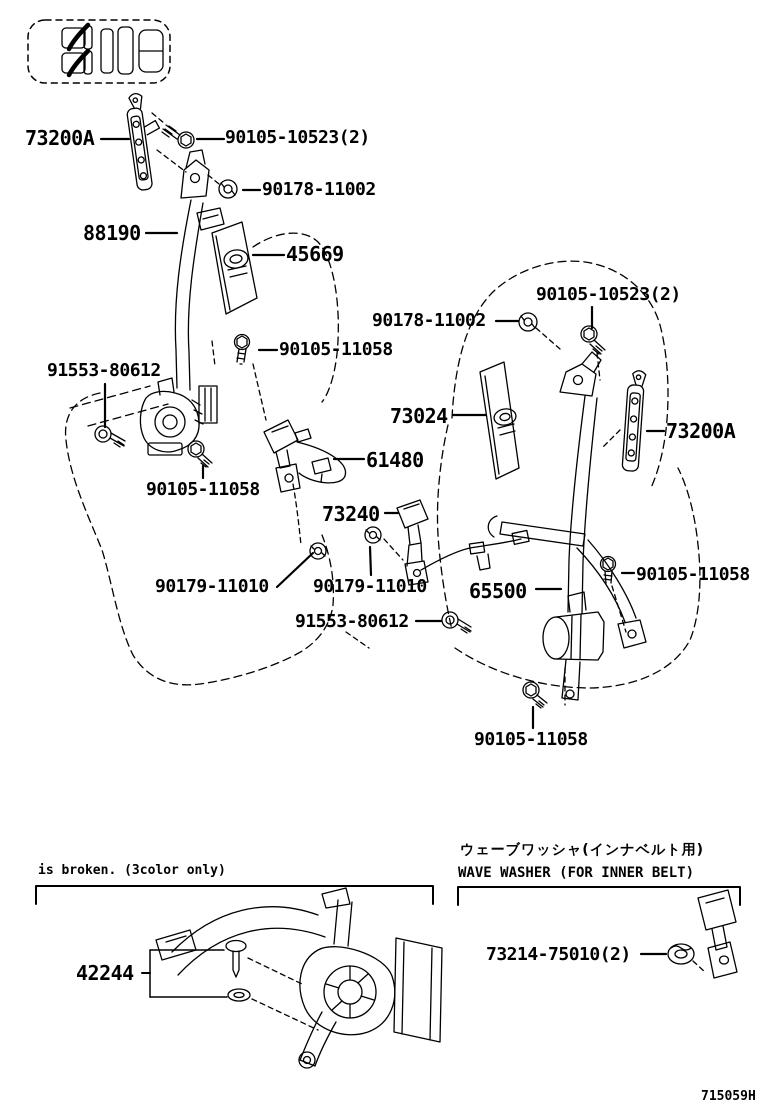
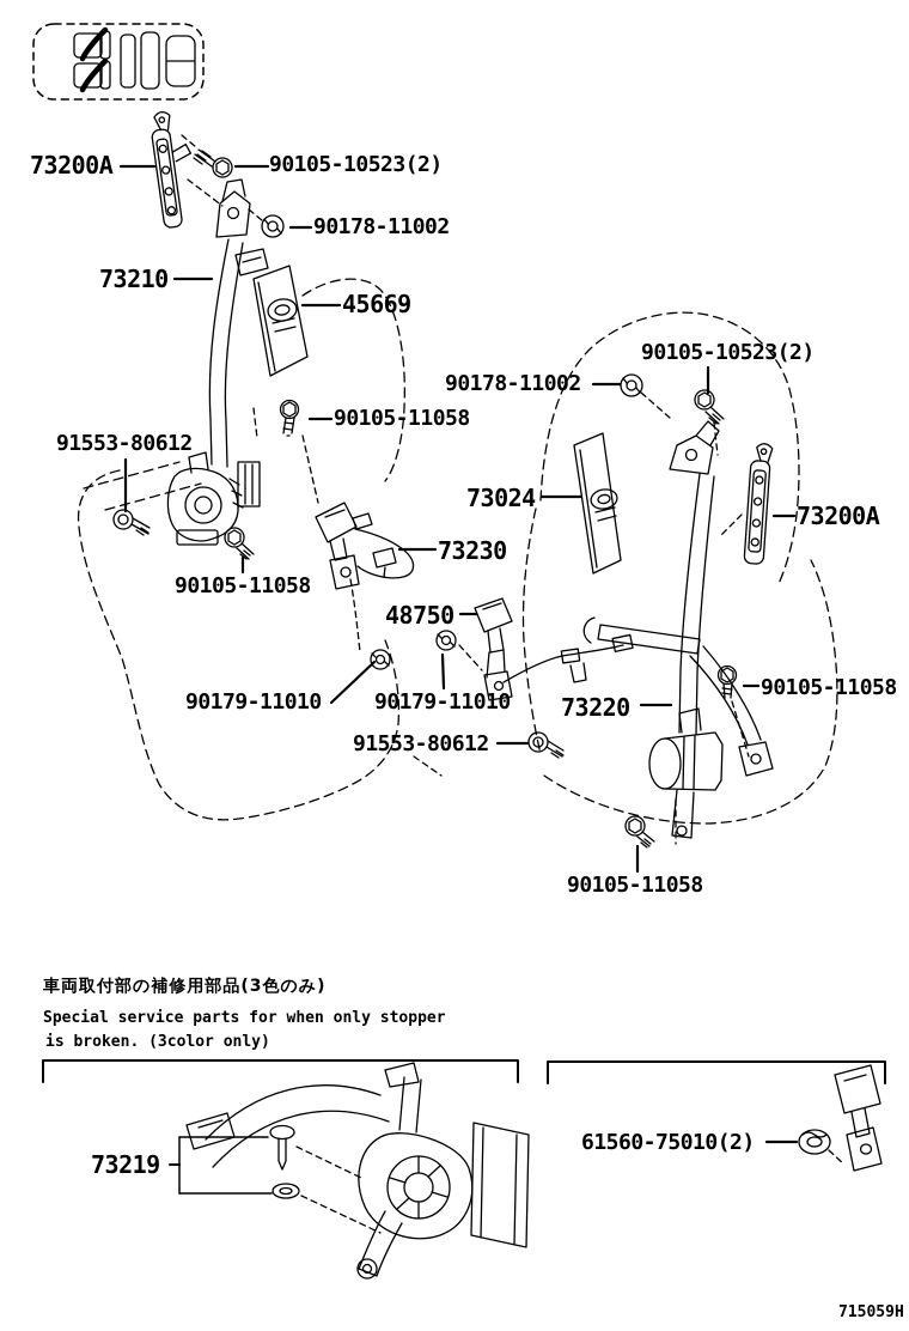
  73200A
  90105-10523(2)
  90178-11002
- 88190
+ 73210
  45669
  90105-10523(2)
  90178-11002
  90105-11058
  91553-80612
  73024
  73200A
- 61480
+ 73230
  90105-11058
- 73240
+ 48750
  90179-11010
  90179-11010
- 65500
+ 73220
  90105-11058
  91553-80612
  90105-11058
+ 車両取付部の補修用部品(3色のみ)
+ Special service parts for when only stopper
  is broken. (3color only)
- 42244
+ 73219
- ウェーブワッシャ(インナベルト用)
- WAVE WASHER (FOR INNER BELT)
- 73214-75010(2)
+ 61560-75010(2)
  715059H
